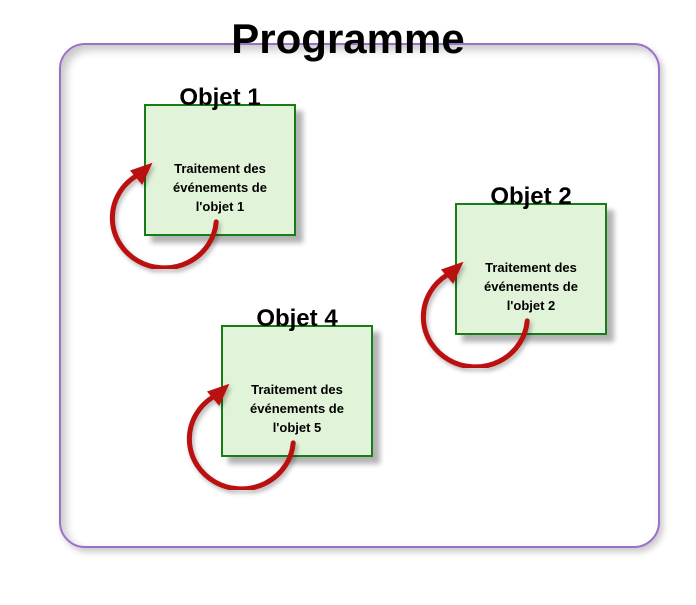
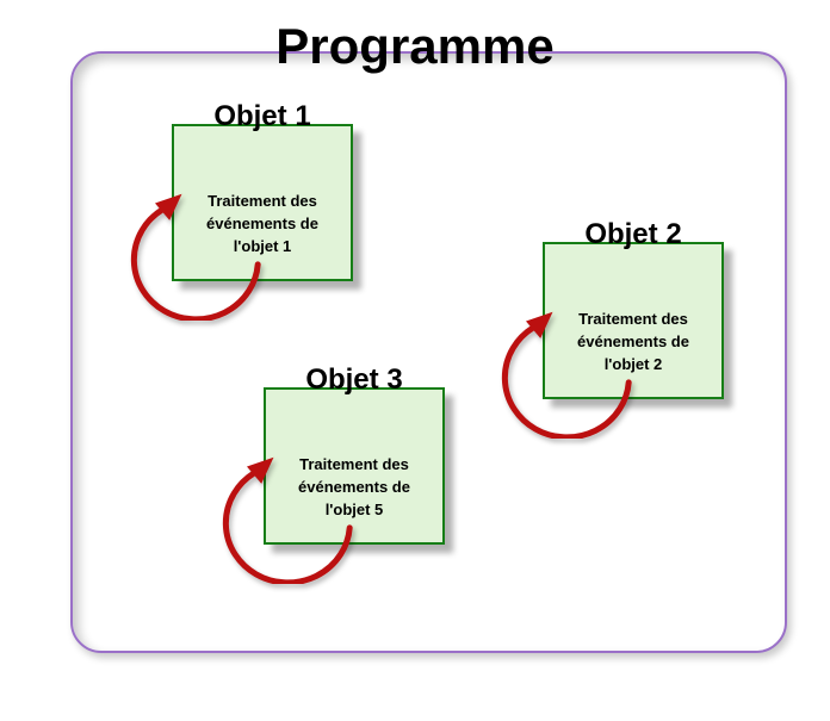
  Programme
  Objet 1
  Traitement des
  événements de
  l'objet 1
  Objet 2
  Traitement des
  événements de
  l'objet 2
- Objet 4
+ Objet 3
  Traitement des
  événements de
  l'objet 5
